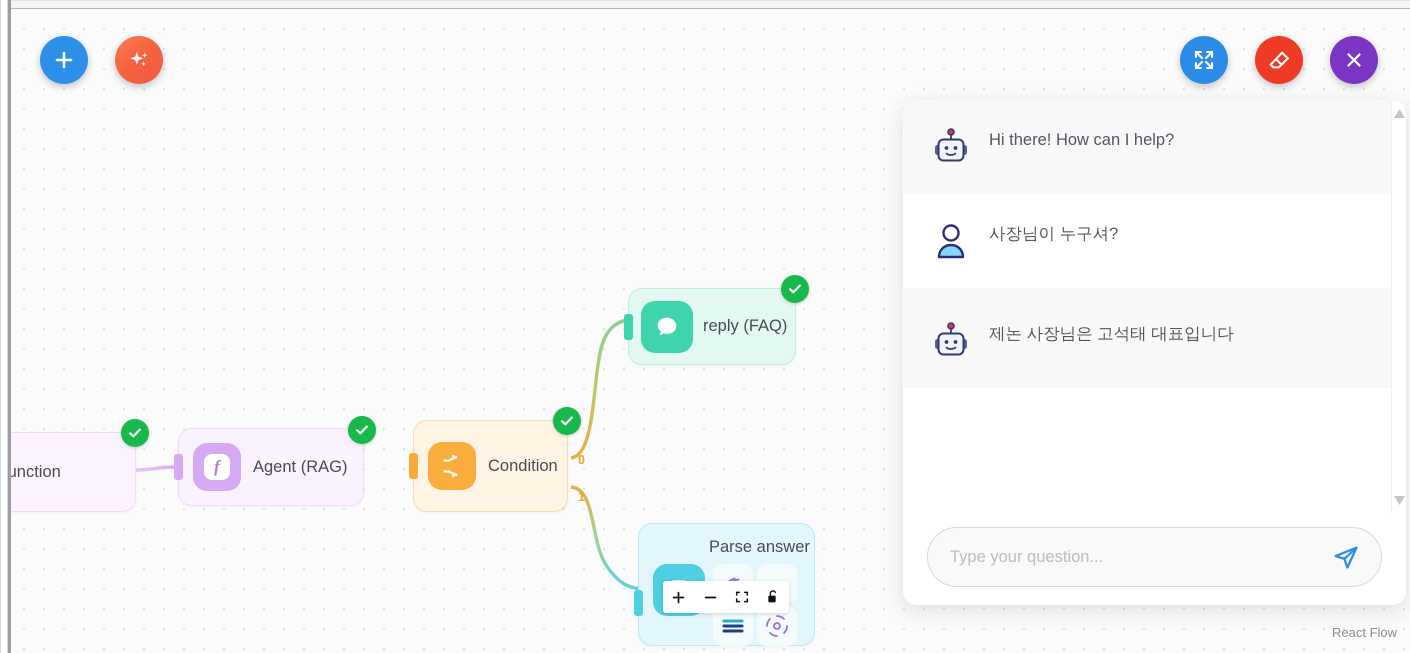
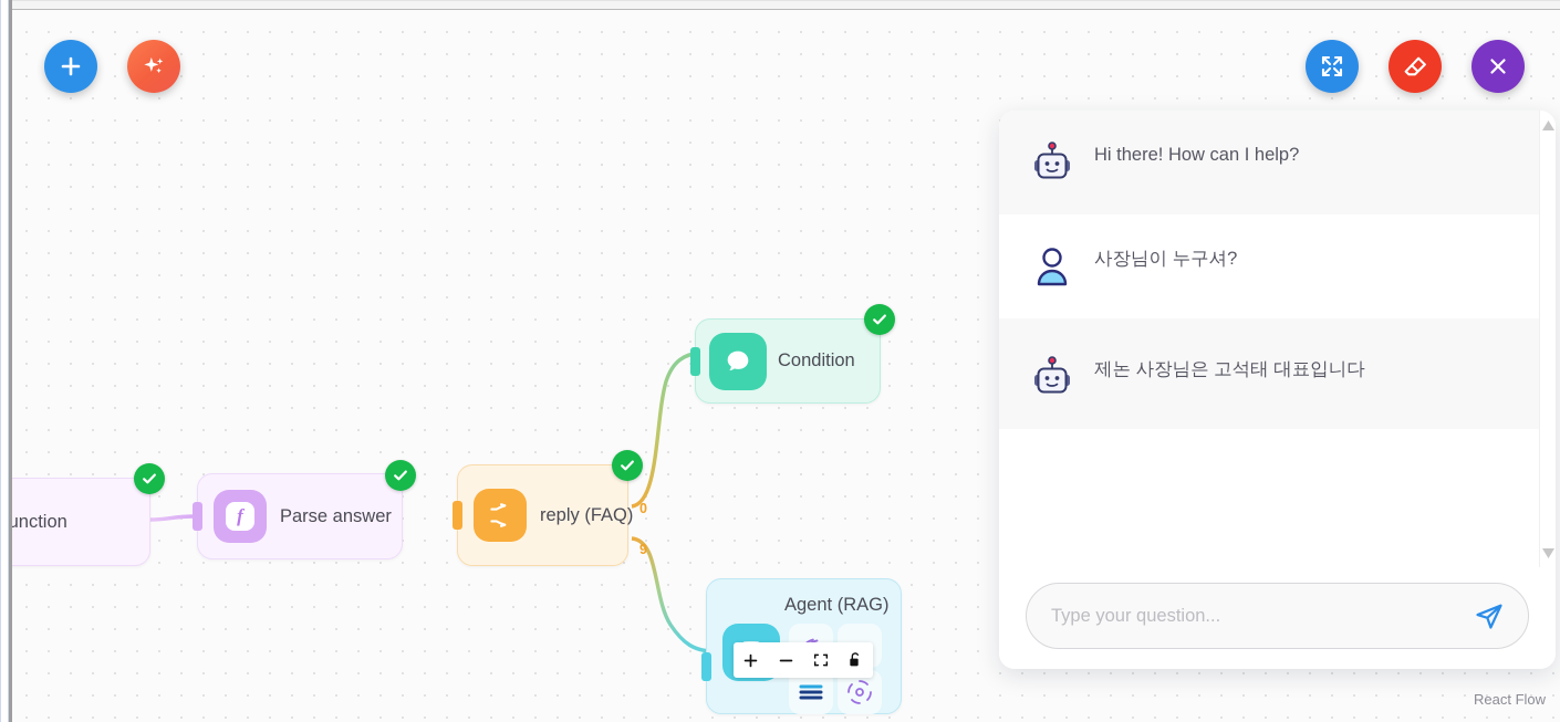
  f
- Agent (RAG)
+ Parse answer
- Condition
+ reply (FAQ)
  0
- 1
+ 9
- reply (FAQ)
+ Condition
- Parse answer
+ Agent (RAG)
  React Flow
  Hi there! How can I help?
  사장님이 누구셔?
  제논 사장님은 고석태 대표입니다
  Type your question...
